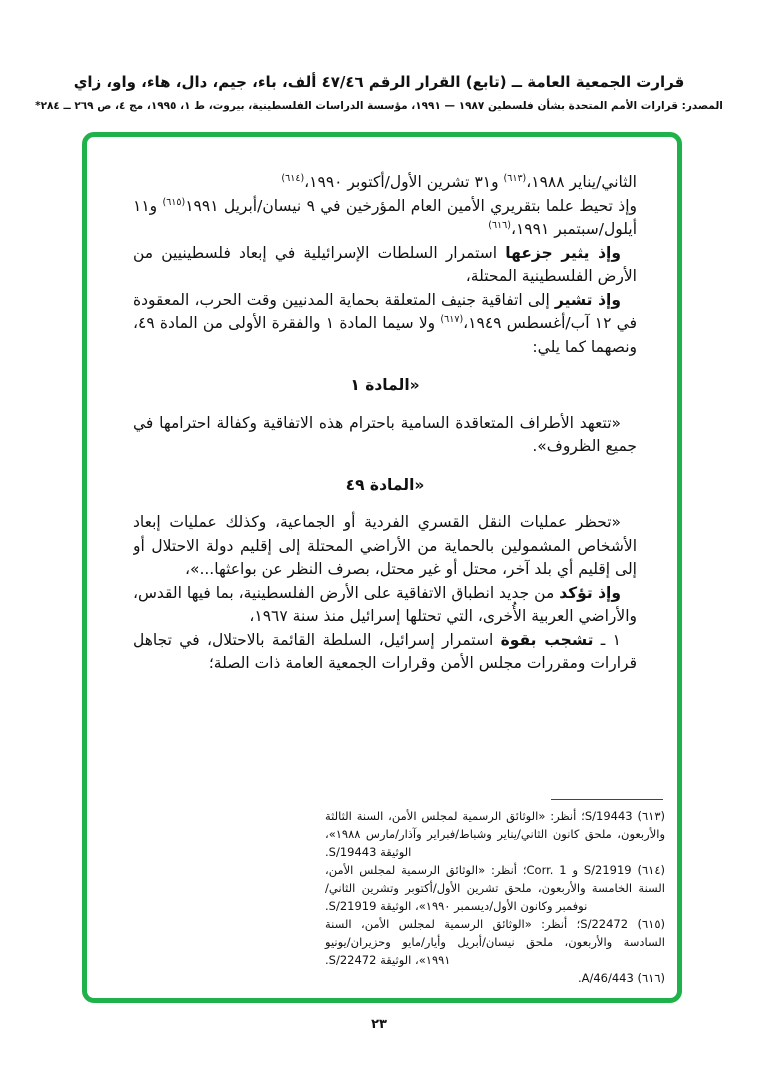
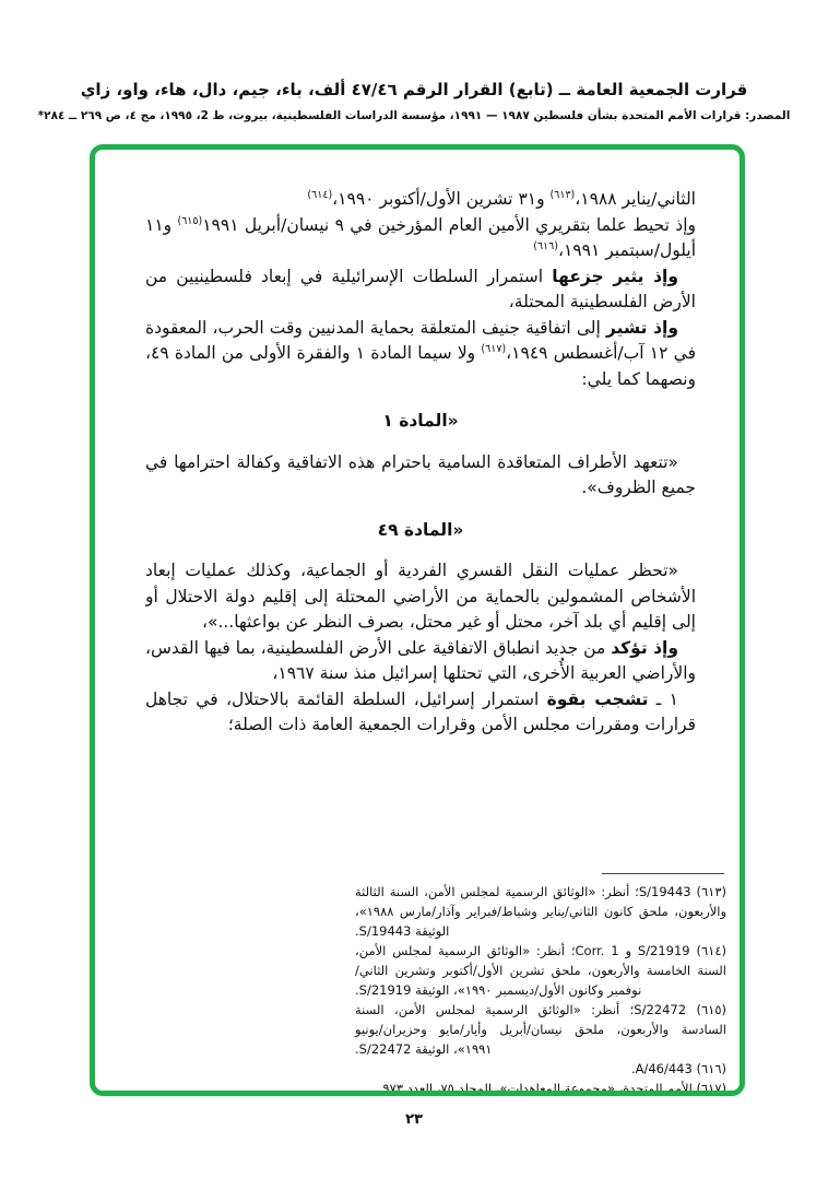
  قرارت الجمعية العامة ــ (تابع) القرار الرقم ٤٧/٤٦ ألف، باء، جيم، دال، هاء، واو، زاي
- المصدر: قرارات الأمم المتحدة بشأن فلسطين ١٩٨٧ — ١٩٩١، مؤسسة الدراسات الفلسطينية، بيروت، ط ١، ١٩٩٥، مج ٤، ص ٢٦٩ ــ ٢٨٤*
+ المصدر: قرارات الأمم المتحدة بشأن فلسطين ١٩٨٧ — ١٩٩١، مؤسسة الدراسات الفلسطينية، بيروت، ط 2، ١٩٩٥، مج ٤، ص ٢٦٩ ــ ٢٨٤*
  الثاني/يناير ١٩٨٨،(٦١٣) و٣١ تشرين الأول/أكتوبر ١٩٩٠،(٦١٤)
  وإذ تحيط علما بتقريري الأمين العام المؤرخين في ٩ نيسان/أبريل ١٩٩١(٦١٥) و١١ أيلول/سبتمبر ١٩٩١،(٦١٦)
  وإذ يثير جزعها استمرار السلطات الإسرائيلية في إبعاد فلسطينيين من الأرض الفلسطينية المحتلة،
  وإذ تشير إلى اتفاقية جنيف المتعلقة بحماية المدنيين وقت الحرب، المعقودة في ١٢ آب/أغسطس ١٩٤٩،(٦١٧) ولا سيما المادة ١ والفقرة الأولى من المادة ٤٩، ونصهما كما يلي:
  «المادة ١
  «تتعهد الأطراف المتعاقدة السامية باحترام هذه الاتفاقية وكفالة احترامها في جميع الظروف».
  «المادة ٤٩
  «تحظر عمليات النقل القسري الفردية أو الجماعية، وكذلك عمليات إبعاد الأشخاص المشمولين بالحماية من الأراضي المحتلة إلى إقليم دولة الاحتلال أو إلى إقليم أي بلد آخر، محتل أو غير محتل، بصرف النظر عن بواعثها...»،
  وإذ تؤكد من جديد انطباق الاتفاقية على الأرض الفلسطينية، بما فيها القدس، والأراضي العربية الأُخرى، التي تحتلها إسرائيل منذ سنة ١٩٦٧،
  ١ ـ تشجب بقوة استمرار إسرائيل، السلطة القائمة بالاحتلال، في تجاهل قرارات ومقررات مجلس الأمن وقرارات الجمعية العامة ذات الصلة؛
  (٦١٣) S/19443؛ أنظر: «الوثائق الرسمية لمجلس الأمن، السنة الثالثة والأربعون، ملحق كانون الثاني/يناير وشباط/فبراير وآذار/مارس ١٩٨٨»، الوثيقة S/19443.
  (٦١٤) S/21919 و Corr. 1؛ أنظر: «الوثائق الرسمية لمجلس الأمن، السنة الخامسة والأربعون، ملحق تشرين الأول/أكتوبر وتشرين الثاني/نوفمبر وكانون الأول/ديسمبر ١٩٩٠»، الوثيقة S/21919.
  (٦١٥) S/22472؛ أنظر: «الوثائق الرسمية لمجلس الأمن، السنة السادسة والأربعون، ملحق نيسان/أبريل وأيار/مايو وحزيران/يونيو ١٩٩١»، الوثيقة S/22472.
  (٦١٦) A/46/443.
+ (٦١٧) الأمم المتحدة، «مجموعة المعاهدات»، المجلد ٧٥، العدد ٩٧٣.
  ٢٣
